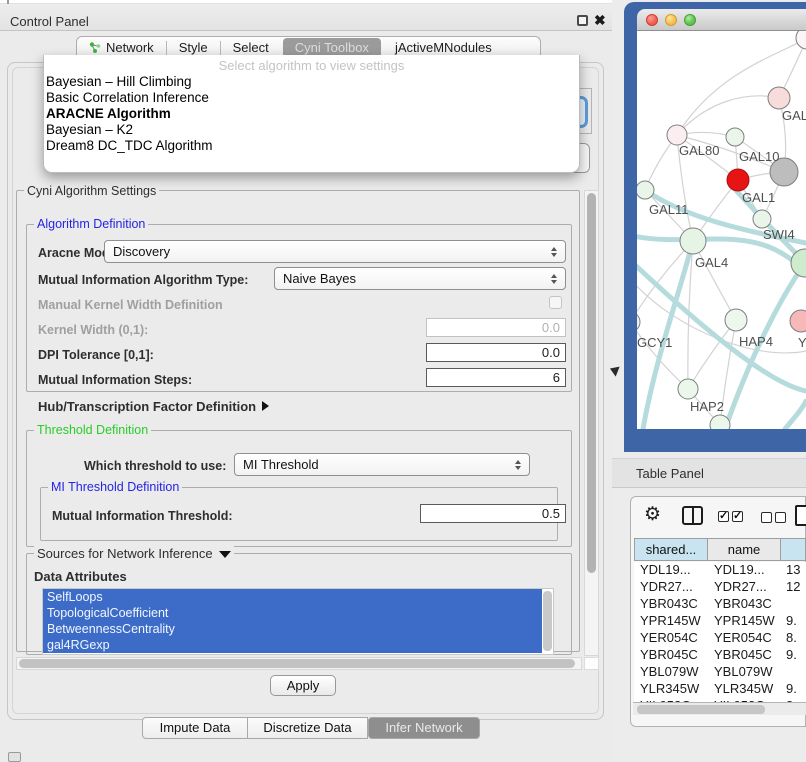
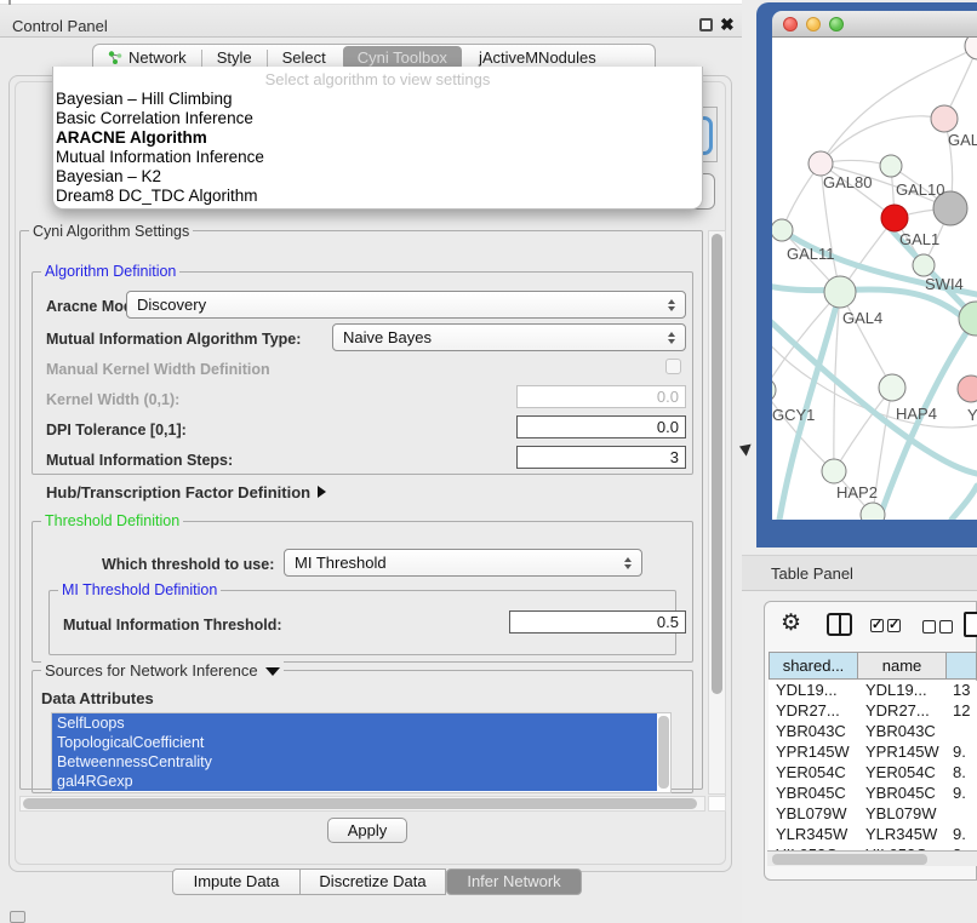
  Control Panel
  ✖
  Network
  Style
  Select
  Cyni Toolbox
  jActiveMNodules
  Select algorithm to view settings
  Bayesian – Hill Climbing
  Basic Correlation Inference
  ARACNE Algorithm
+ Mutual Information Inference
  Bayesian – K2
  Dream8 DC_TDC Algorithm
  Cyni Algorithm Settings
  Algorithm Definition
  Aracne Mo
  Discovery
  Mutual Information Algorithm Type:
  Naive Bayes
  Manual Kernel Width Definition
  Kernel Width (0,1):
  0.0
  DPI Tolerance [0,1]:
  0.0
  Mutual Information Steps:
- 6
+ 3
  Hub/Transcription Factor Definition
  Threshold Definition
  Which threshold to use:
  MI Threshold
  MI Threshold Definition
  Mutual Information Threshold:
  0.5
  Sources for Network Inference
  Data Attributes
  SelfLoops
  TopologicalCoefficient
  BetweennessCentrality
  gal4RGexp
  Apply
  Impute Data
  Discretize Data
  Infer Network
  GAL
  GAL80
  GAL10
  GAL1
  GAL11
  SWI4
  GAL4
  GCY1
  HAP4
  Y
  HAP2
  Table Panel
  ⚙
  shared...
  name
  YDL19...
  YDL19...
  13
  YDR27...
  YDR27...
  12
  YBR043C
  YBR043C
  YPR145W
  YPR145W
  9.
  YER054C
  YER054C
  8.
  YBR045C
  YBR045C
  9.
  YBL079W
  YBL079W
  YLR345W
  YLR345W
  9.
